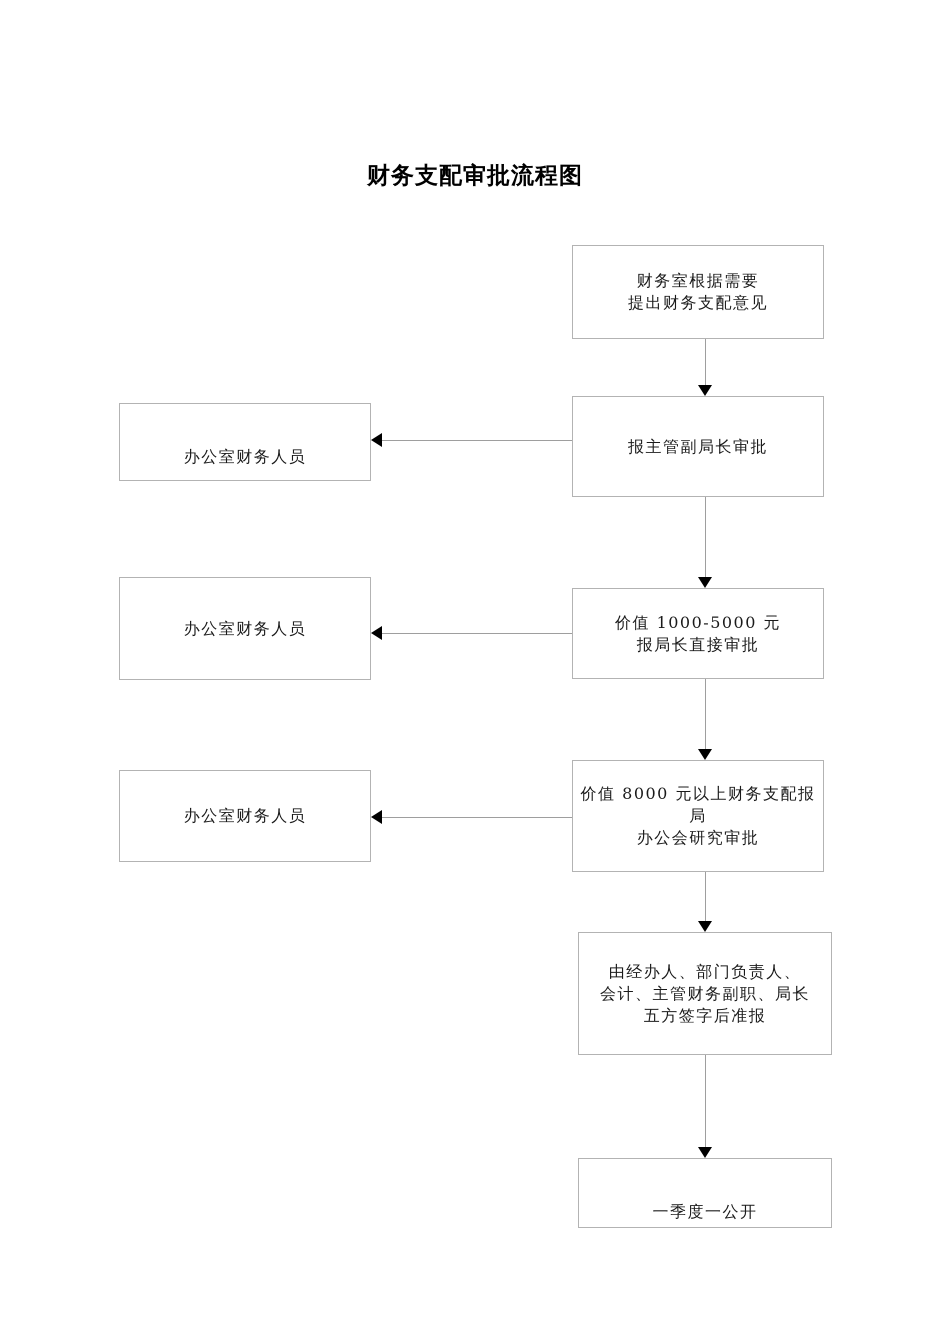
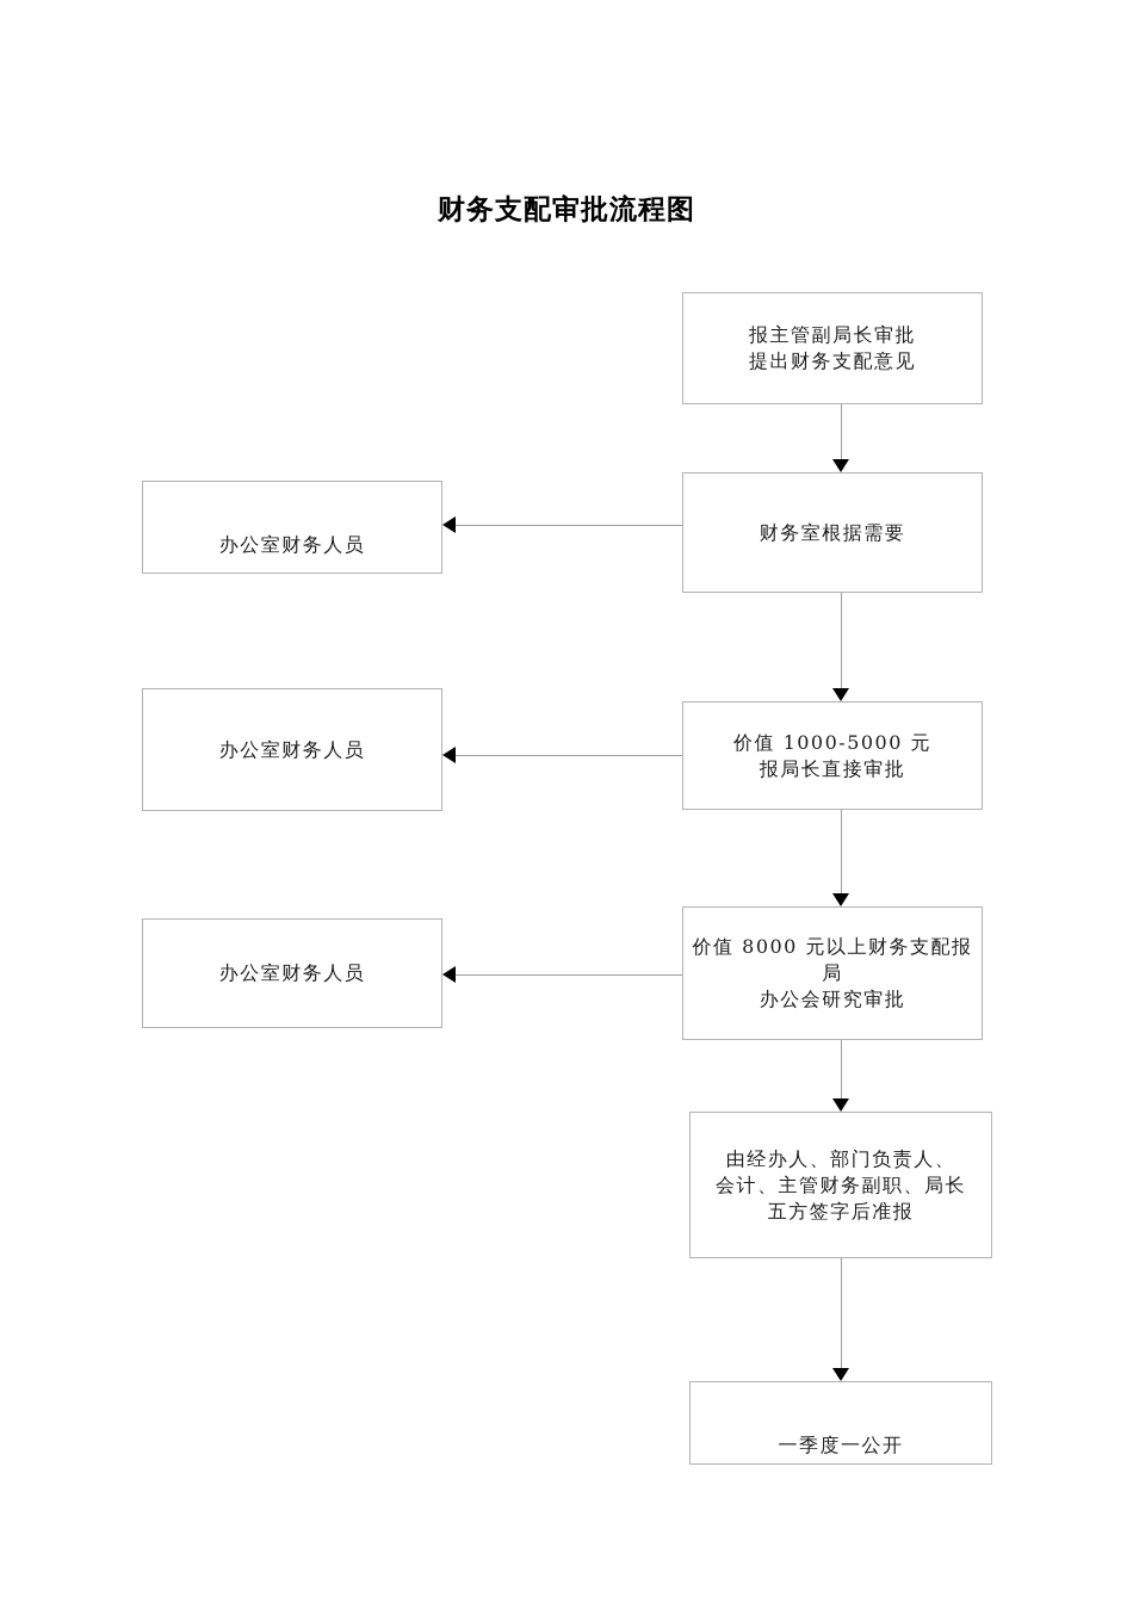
  财务支配审批流程图
- 财务室根据需要
+ 报主管副局长审批
  提出财务支配意见
- 报主管副局长审批
+ 财务室根据需要
  价值 1000-5000 元
  报局长直接审批
  价值 8000 元以上财务支配报局
  办公会研究审批
  由经办人、部门负责人、
  会计、主管财务副职、局长
  五方签字后准报
  一季度一公开
  办公室财务人员
  办公室财务人员
  办公室财务人员
